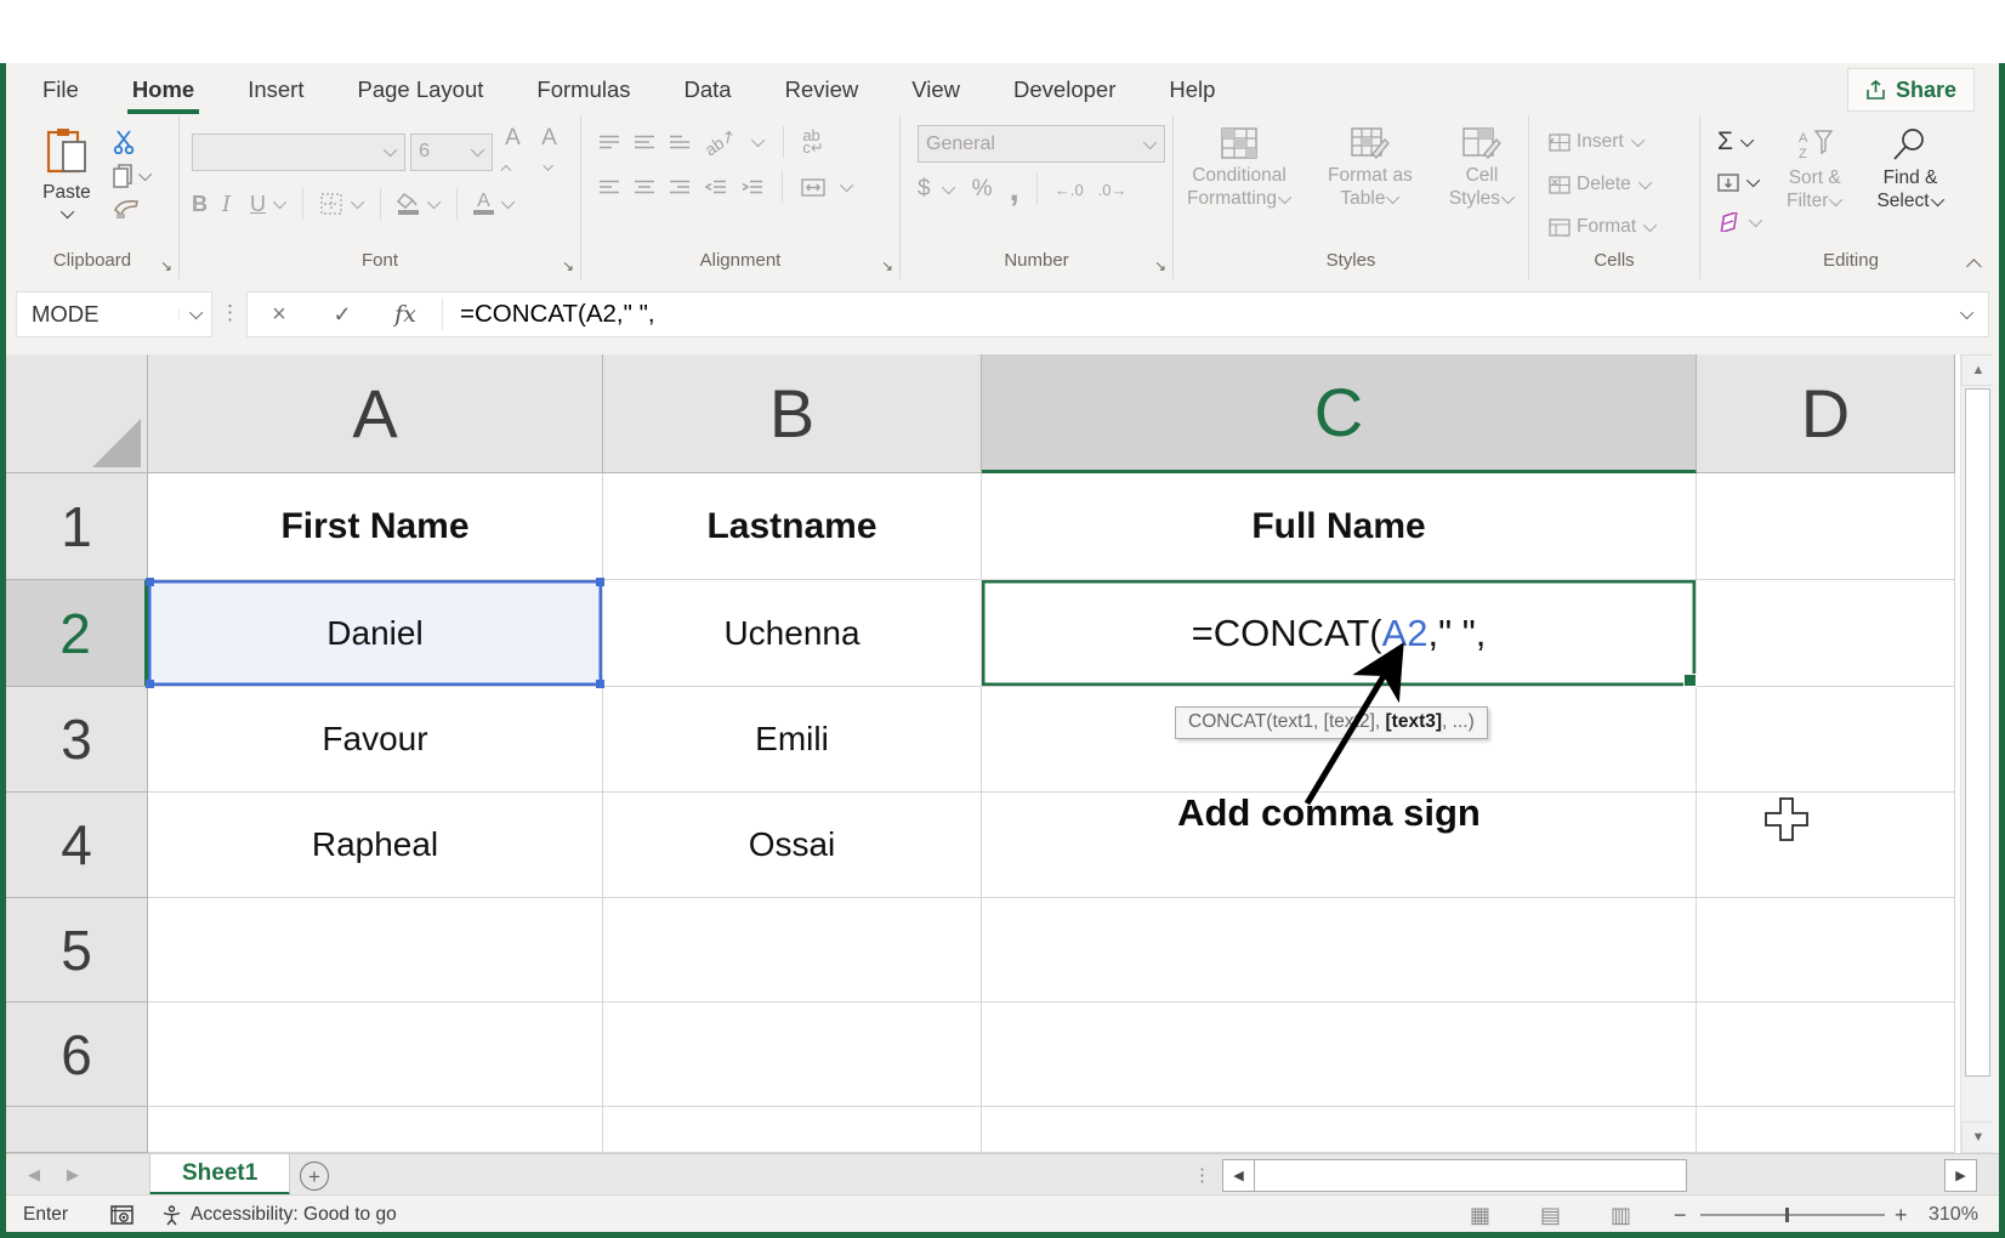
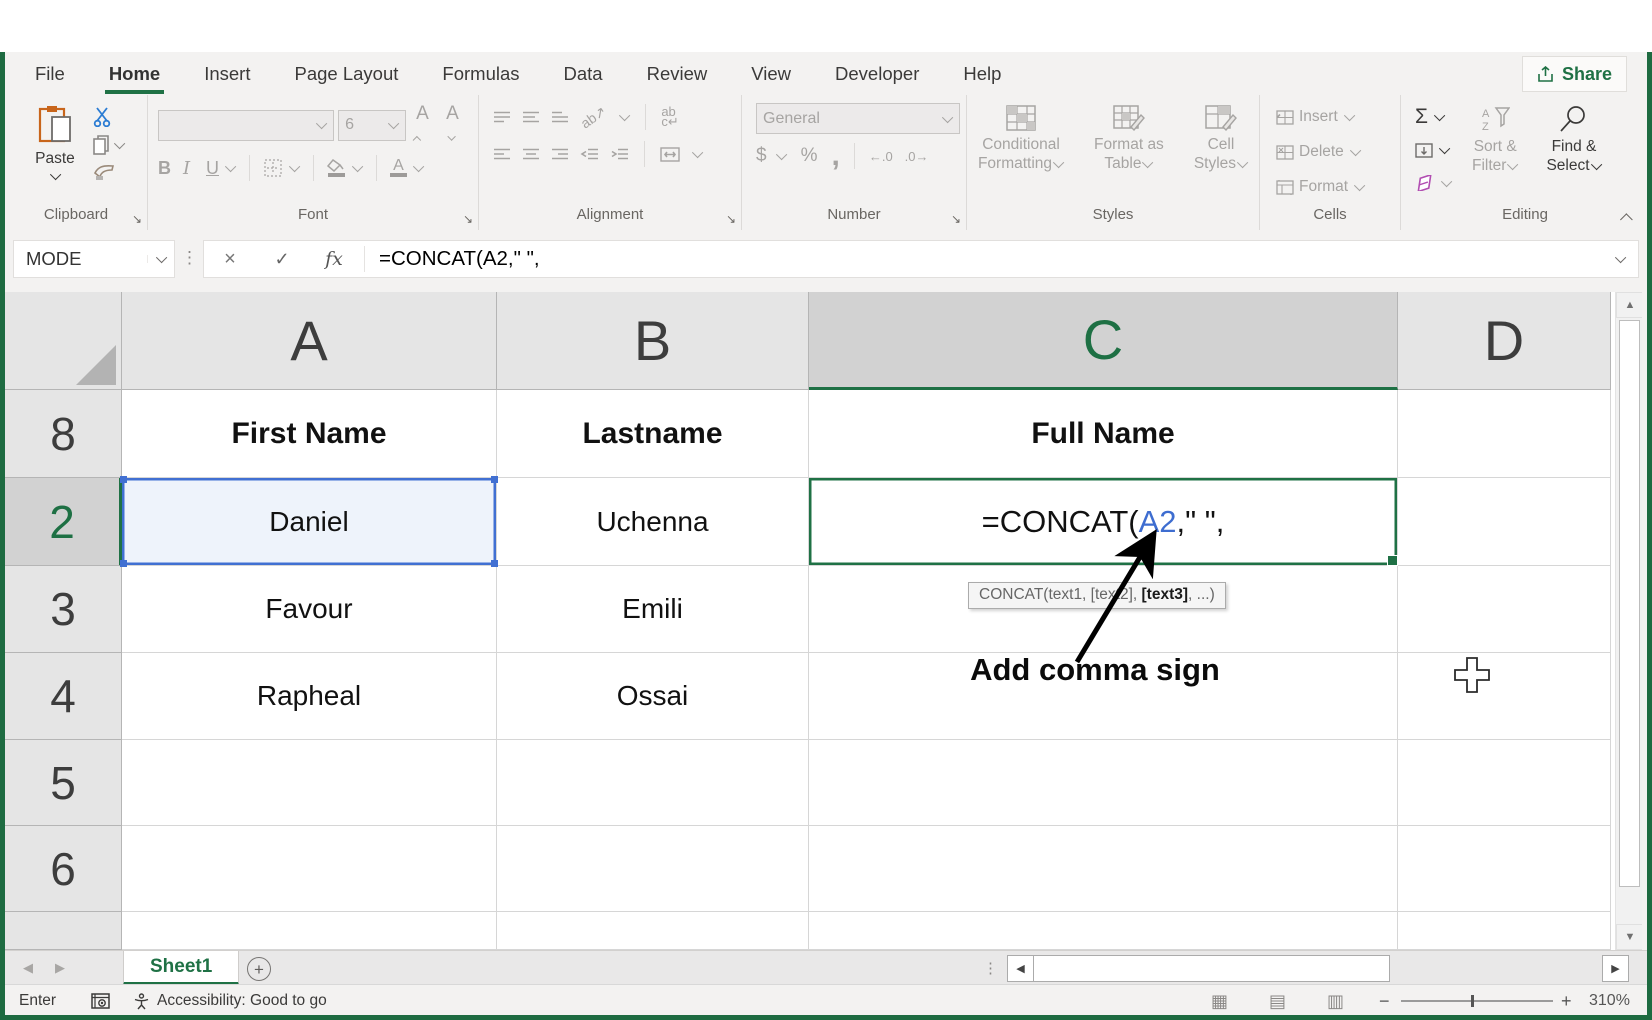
  File
  Home
  Insert
  Page Layout
  Formulas
  Data
  Review
  View
  Developer
  Help
  Share
  Paste
  Clipboard
  ↘
  6
  A
  A
  B
  I
  U
  A
  Font
  ↘
  ab
  c↵
  Alignment
  ↘
  General
  $
  %
  ,
  ←.0
  .0→
  Number
  ↘
  Conditional
  Formatting
  Format as
  Table
  Cell
  Styles
  Styles
  Insert
  Delete
  Format
  Cells
  Σ
  A
  Z
  Sort &
  Filter
  Find &
  Select
  Editing
  MODE
  ⋮
  ×
  ✓
  fx
  =CONCAT(A2," ",
  A
  B
  C
  D
- 1
+ 8
  First Name
  Lastname
  Full Name
  2
  Daniel
  Uchenna
  =CONCAT(A2," ",
  3
  Favour
  Emili
  4
  Rapheal
  Ossai
  5
  6
  CONCAT(text1, [tex2], [text3], ...)
  Add comma sign
  ▲
  ▼
  ◀
  ▶
  Sheet1
  +
  ⋮
  ◀
  ▶
  Enter
  Accessibility: Good to go
  ▦
  ▤
  ▥
  −
  +
  310%
